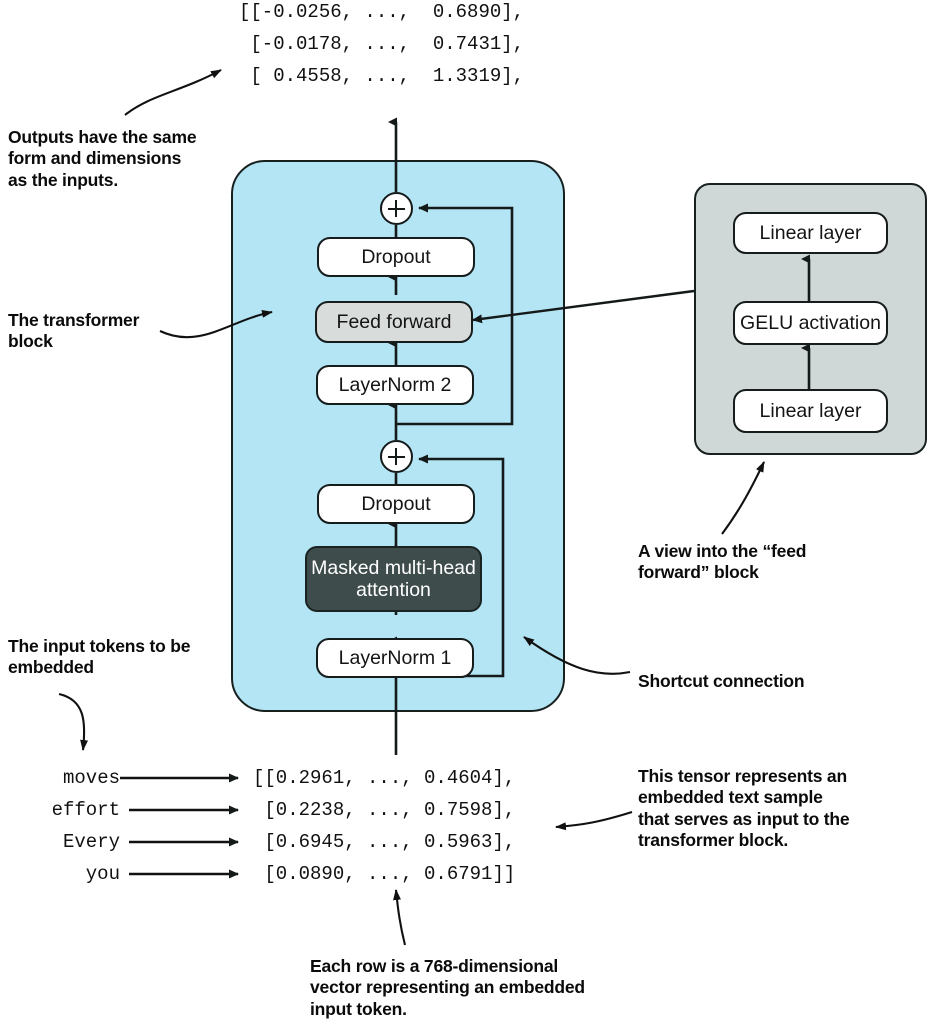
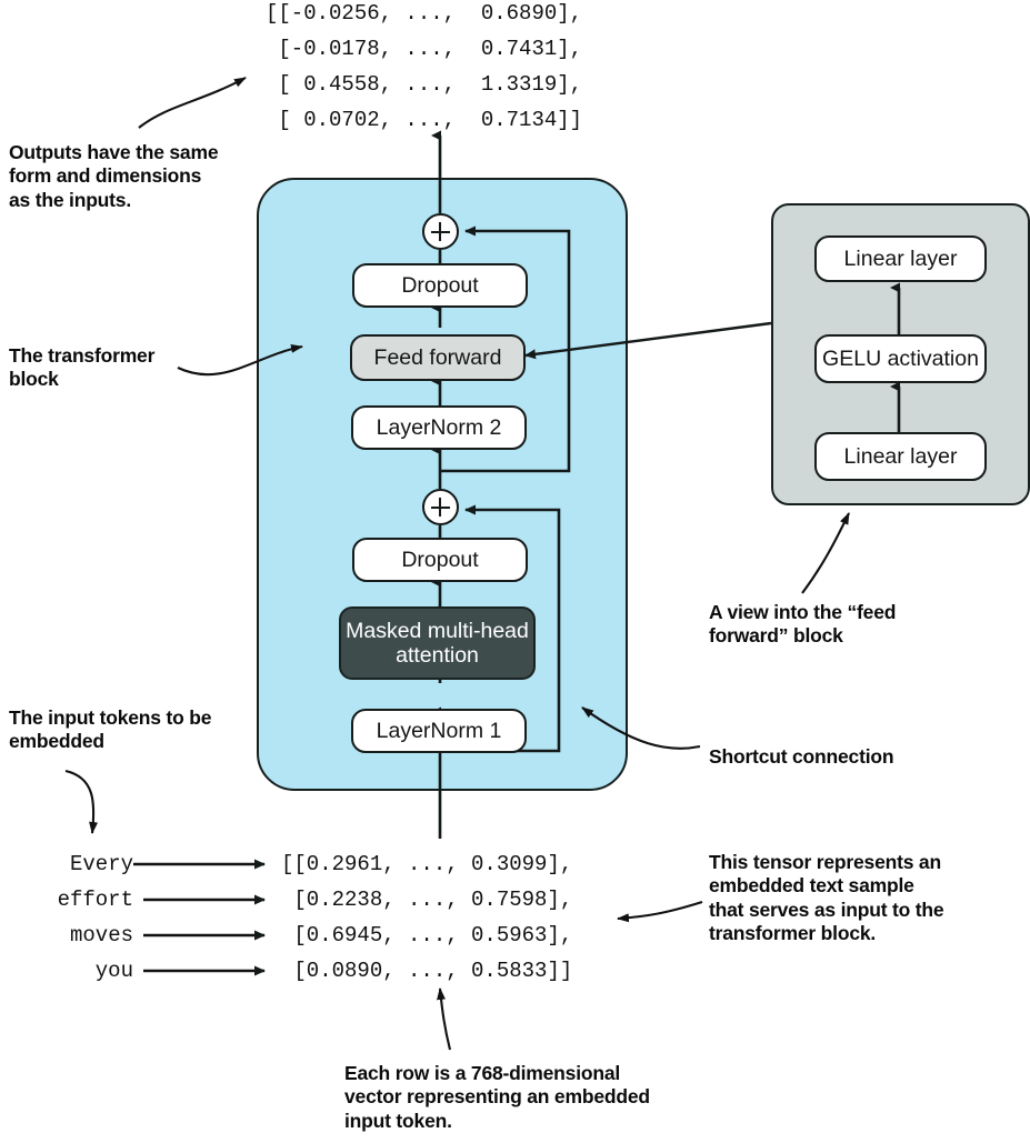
  Dropout
  Feed forward
  LayerNorm 2
  Dropout
  Masked multi-head attention
  LayerNorm 1
  Linear layer
  GELU activation
  Linear layer
  [[-0.0256, ..., 0.6890],
  [-0.0178, ..., 0.7431],
  [ 0.4558, ..., 1.3319],
+ [ 0.0702, ..., 0.7134]]
- moves
+ Every
  effort
- Every
+ moves
  you
- [[0.2961, ..., 0.4604],
+ [[0.2961, ..., 0.3099],
  [0.2238, ..., 0.7598],
  [0.6945, ..., 0.5963],
- [0.0890, ..., 0.6791]]
+ [0.0890, ..., 0.5833]]
  Outputs have the same
  form and dimensions
  as the inputs.
  The transformer
  block
  The input tokens to be
  embedded
  A view into the “feed
  forward” block
  Shortcut connection
  This tensor represents an
  embedded text sample
  that serves as input to the
  transformer block.
  Each row is a 768-dimensional
  vector representing an embedded
  input token.
